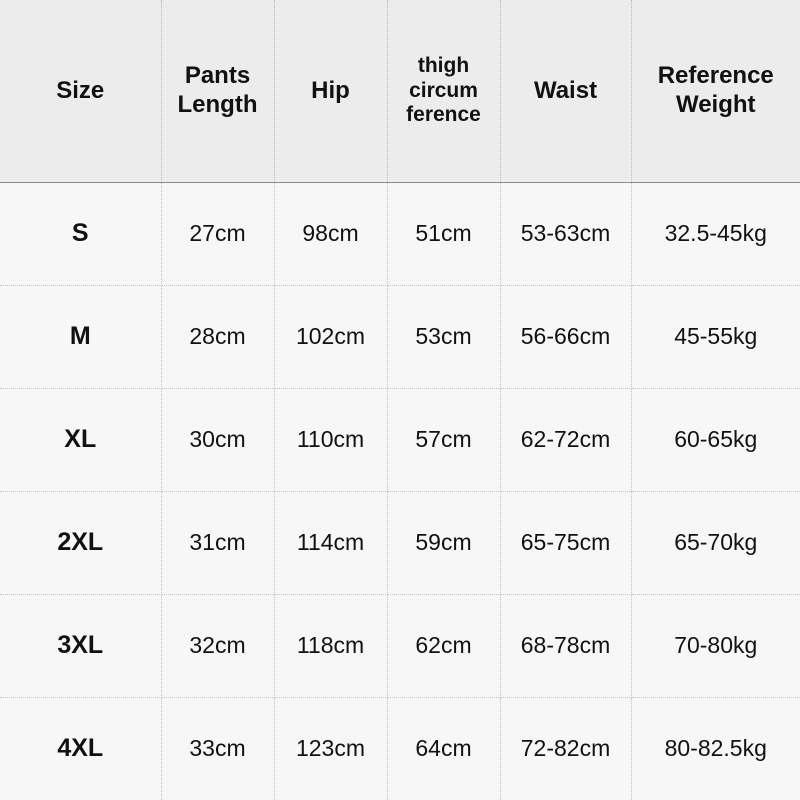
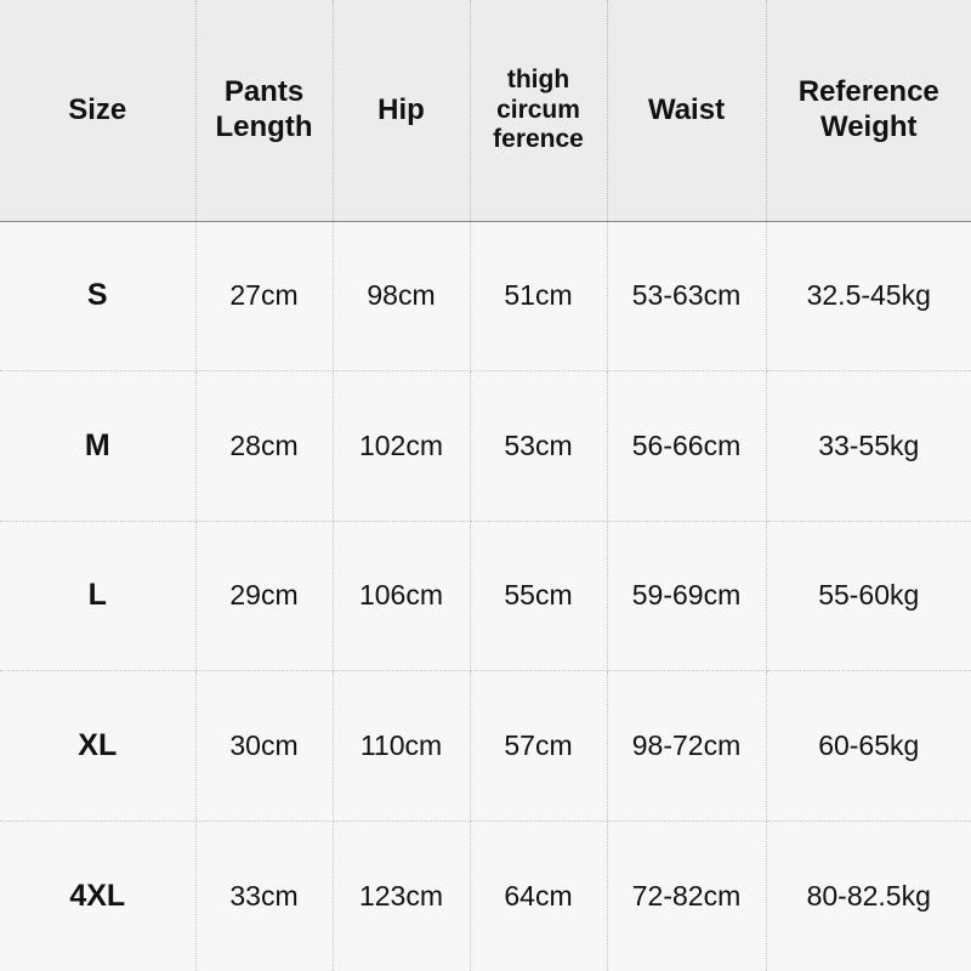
  Size	PantsLength	Hip	thighcircumference	Waist	ReferenceWeight
  S	27cm	98cm	51cm	53-63cm	32.5-45kg
- M	28cm	102cm	53cm	56-66cm	45-55kg
+ M	28cm	102cm	53cm	56-66cm	33-55kg
+ L	29cm	106cm	55cm	59-69cm	55-60kg
- XL	30cm	110cm	57cm	62-72cm	60-65kg
+ XL	30cm	110cm	57cm	98-72cm	60-65kg
- 2XL	31cm	114cm	59cm	65-75cm	65-70kg
- 3XL	32cm	118cm	62cm	68-78cm	70-80kg
  4XL	33cm	123cm	64cm	72-82cm	80-82.5kg
